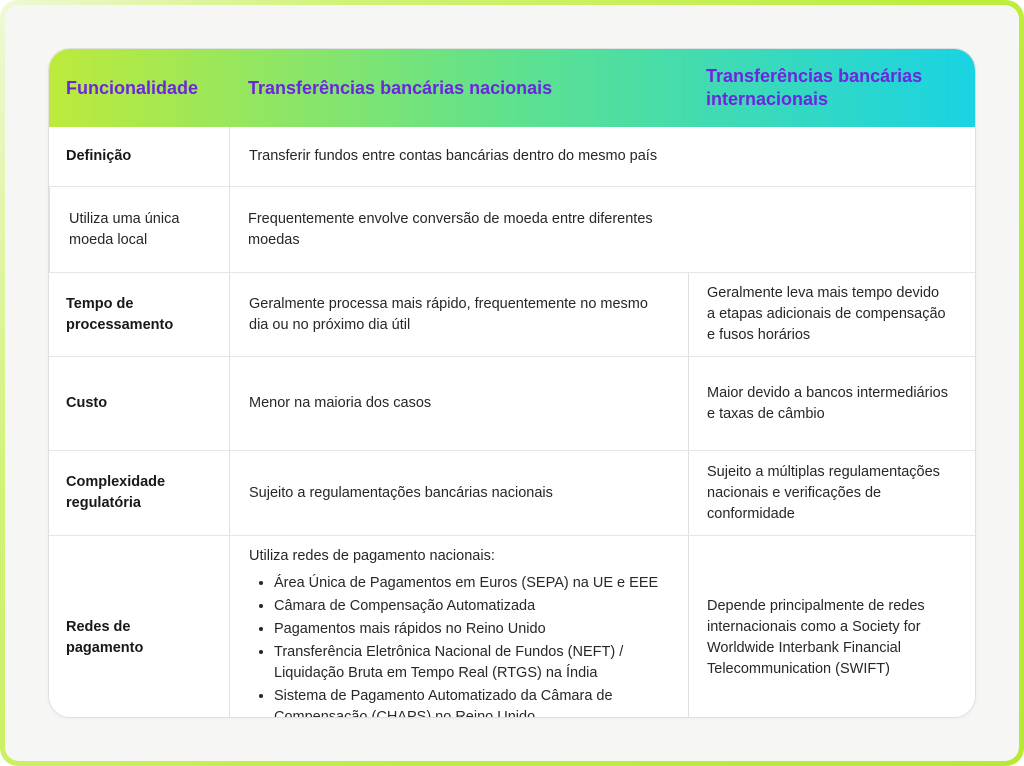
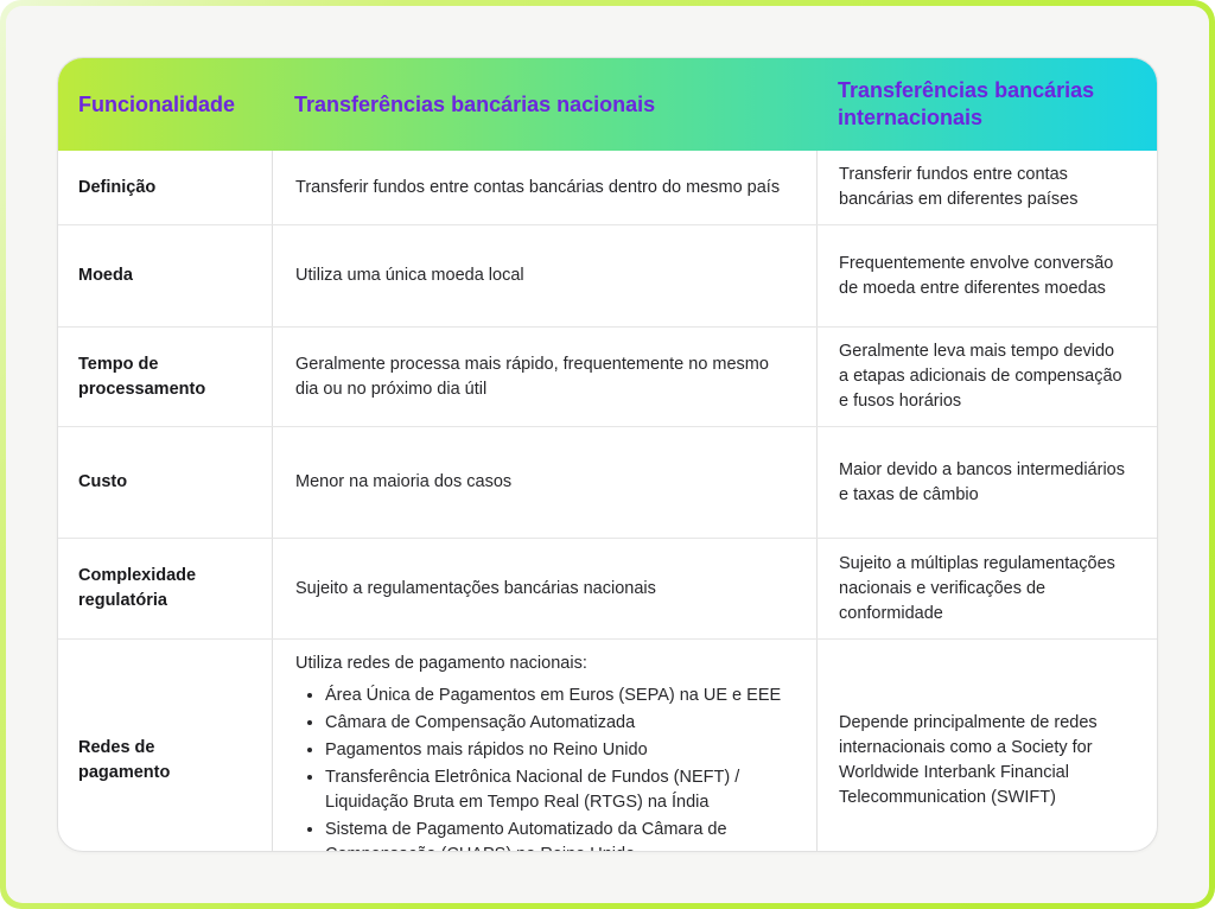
  Funcionalidade
  Transferências bancárias nacionais
  Transferências bancárias internacionais
  Definição
  Transferir fundos entre contas bancárias dentro do mesmo país
+ Transferir fundos entre contas bancárias em diferentes países
+ Moeda
  Utiliza uma única moeda local
  Frequentemente envolve conversão de moeda entre diferentes moedas
  Tempo de processamento
  Geralmente processa mais rápido, frequentemente no mesmo dia ou no próximo dia útil
  Geralmente leva mais tempo devido a etapas adicionais de compensação e fusos horários
  Custo
  Menor na maioria dos casos
  Maior devido a bancos intermediários e taxas de câmbio
  Complexidade regulatória
  Sujeito a regulamentações bancárias nacionais
  Sujeito a múltiplas regulamentações nacionais e verificações de conformidade
  Redes de pagamento
  Utiliza redes de pagamento nacionais:
  Área Única de Pagamentos em Euros (SEPA) na UE e EEE
  Câmara de Compensação Automatizada
  Pagamentos mais rápidos no Reino Unido
  Transferência Eletrônica Nacional de Fundos (NEFT) / Liquidação Bruta em Tempo Real (RTGS) na Índia
  Depende principalmente de redes internacionais como a Society for Worldwide Interbank Financial Telecommunication (SWIFT)
